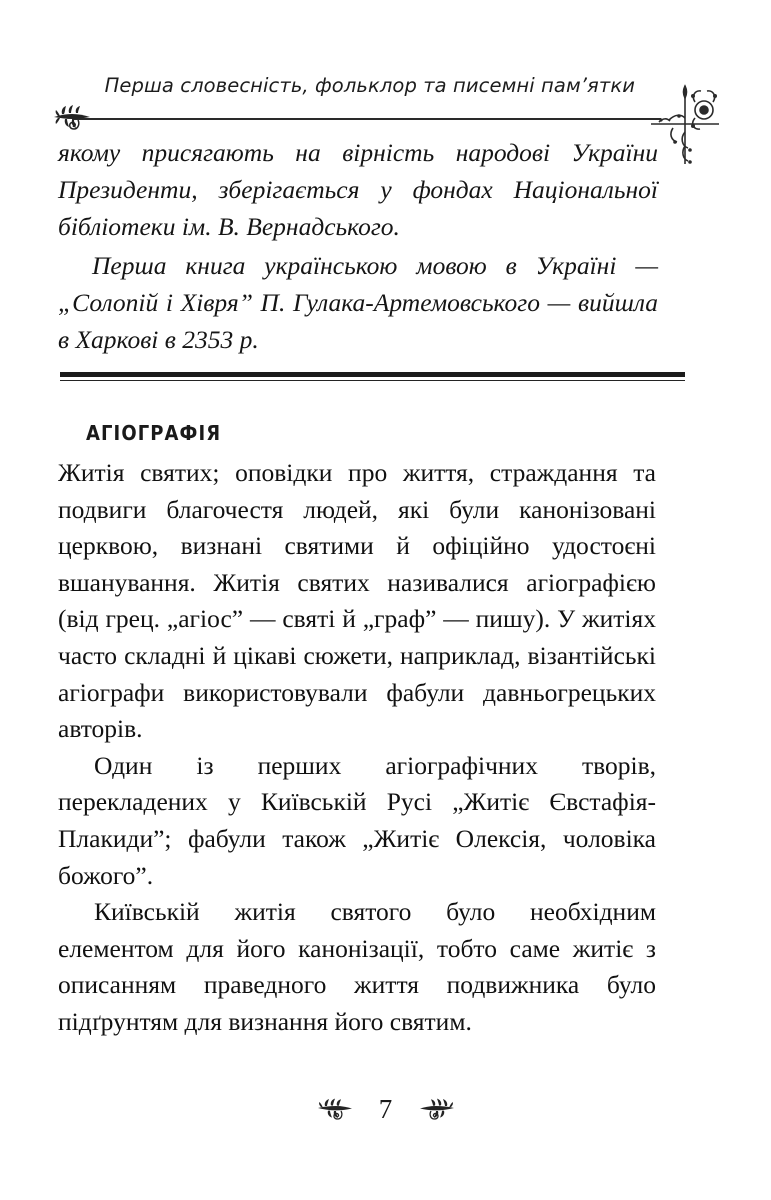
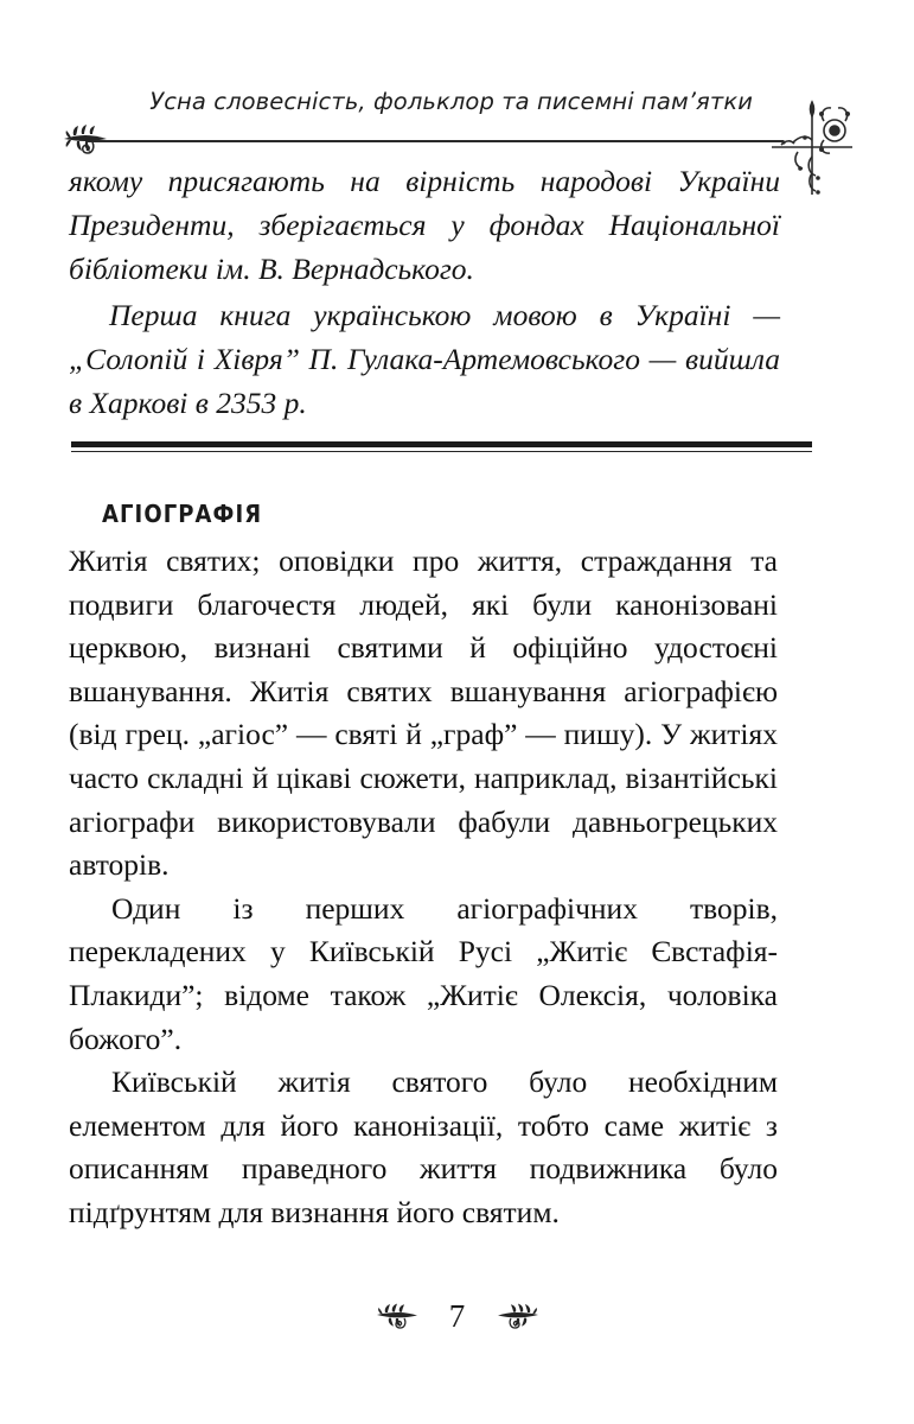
- Перша словесність, фольклор та писемні пам’ятки
+ Усна словесність, фольклор та писемні пам’ятки
  якому присягають на вірність народові України Президенти, зберігається у фондах Національної бібліотеки ім. В. Вернадського.
  Перша книга українською мовою в Україні — „Солопій і Хівря” П. Гулака-Артемовського — вийшла в Харкові в 2353 р.
  АГІОГРАФІЯ
- Житія святих; оповідки про життя, страждання та подвиги благочестя людей, які були канонізовані церквою, визнані святими й офіційно удостоєні вшанування. Житія святих називалися агіографією (від грец. „агіос” — святі й „граф” — пишу). У житіях часто складні й цікаві сюжети, наприклад, візантійські агіографи використовували фабули давньогрецьких авторів.
+ Житія святих; оповідки про життя, страждання та подвиги благочестя людей, які були канонізовані церквою, визнані святими й офіційно удостоєні вшанування. Житія святих вшанування агіографією (від грец. „агіос” — святі й „граф” — пишу). У житіях часто складні й цікаві сюжети, наприклад, візантійські агіографи використовували фабули давньогрецьких авторів.
- Один із перших агіографічних творів, перекладених у Київській Русі „Житіє Євстафія-Плакиди”; фабули також „Житіє Олексія, чоловіка божого”.
+ Один із перших агіографічних творів, перекладених у Київській Русі „Житіє Євстафія-Плакиди”; відоме також „Житіє Олексія, чоловіка божого”.
  Київській житія святого було необхідним елементом для його канонізації, тобто саме житіє з описанням праведного життя подвижника було підґрунтям для визнання його святим.
  7
